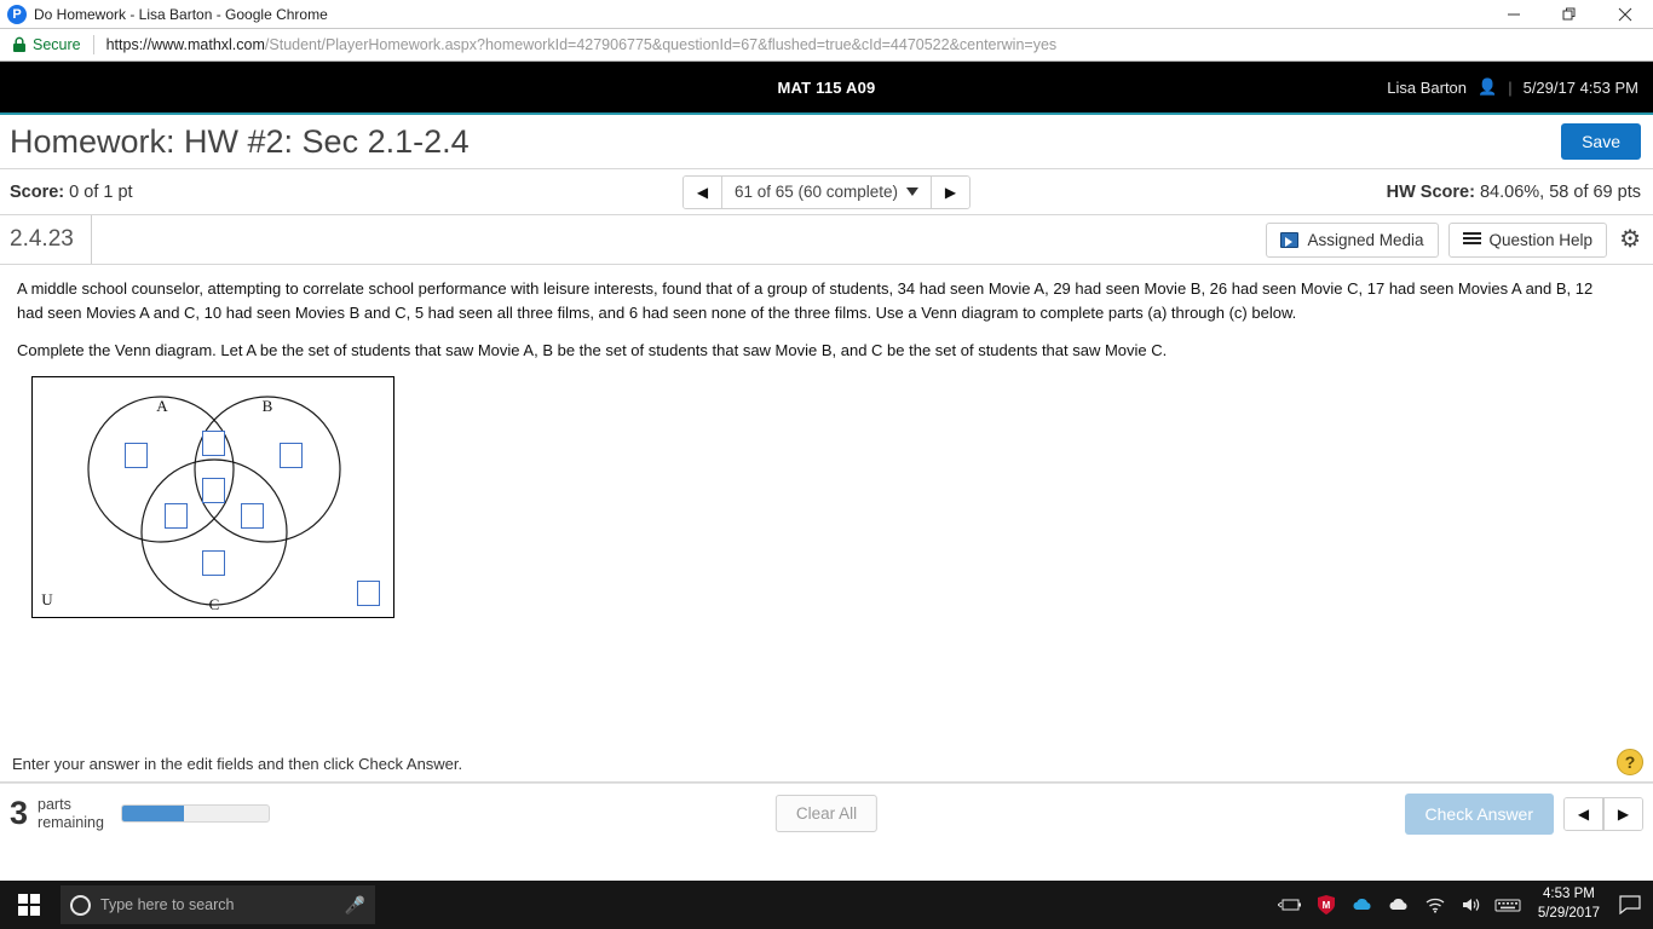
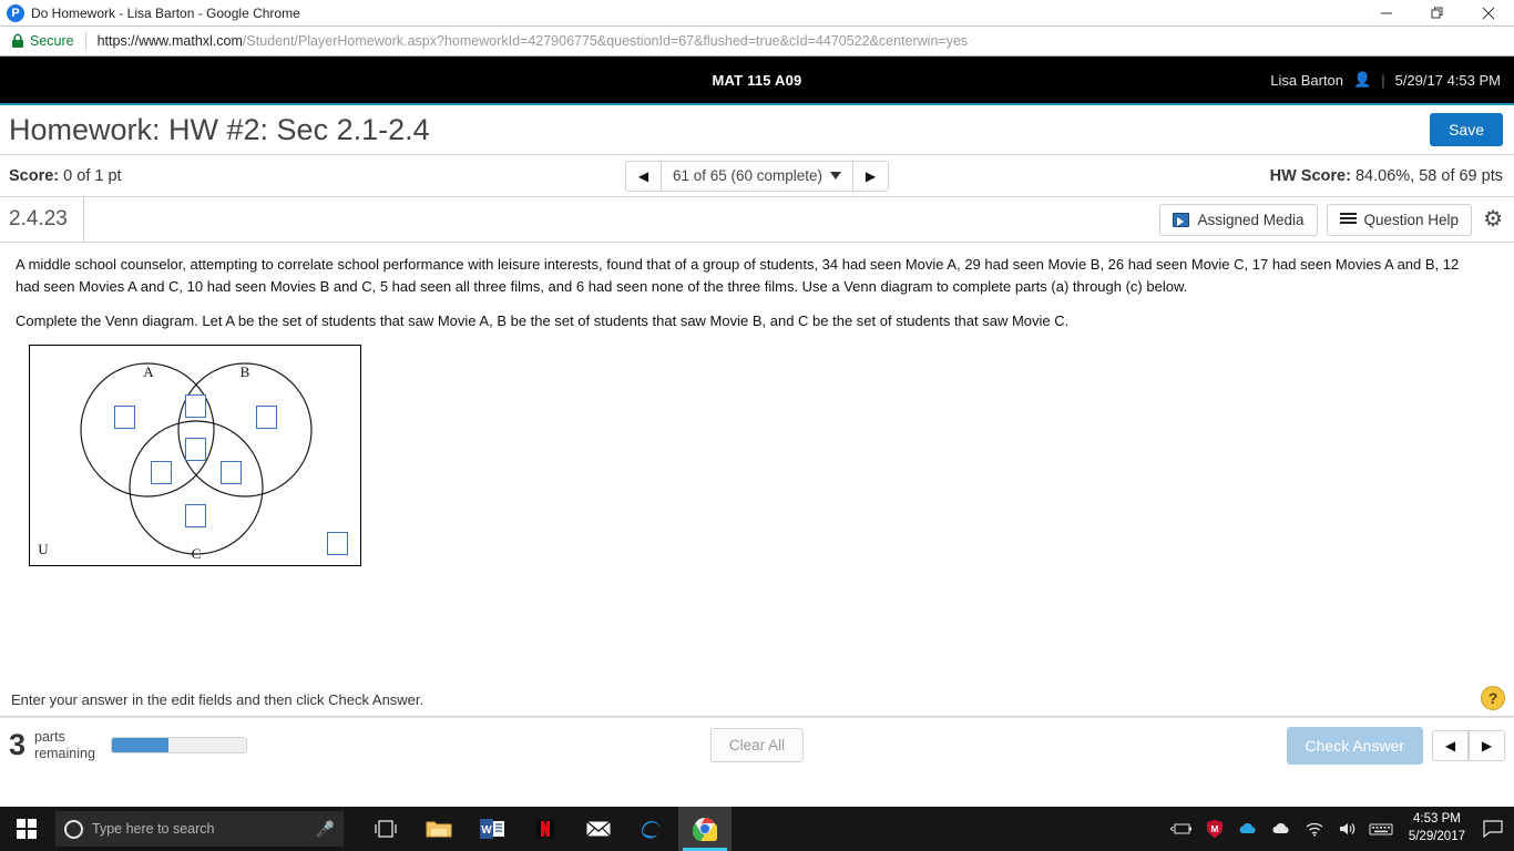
  P
  Do Homework - Lisa Barton - Google Chrome
  Secure
  https://www.mathxl.com/Student/PlayerHomework.aspx?homeworkId=427906775&questionId=67&flushed=true&cId=4470522&centerwin=yes
  MAT 115 A09
  Lisa Barton
  👤
  |
  5/29/17 4:53 PM
  Homework: HW #2: Sec 2.1-2.4
  Save
  Score: 0 of 1 pt
  ◀
  61 of 65 (60 complete)
  ▶
  HW Score: 84.06%, 58 of 69 pts
  2.4.23
  Assigned Media
  Question Help
  ⚙
  A middle school counselor, attempting to correlate school performance with leisure interests, found that of a group of students, 34 had seen Movie A, 29 had seen Movie B, 26 had seen Movie C, 17 had seen Movies A and B, 12 had seen Movies A and C, 10 had seen Movies B and C, 5 had seen all three films, and 6 had seen none of the three films. Use a Venn diagram to complete parts (a) through (c) below.
  Complete the Venn diagram. Let A be the set of students that saw Movie A, B be the set of students that saw Movie B, and C be the set of students that saw Movie C.
  A
  B
  C
  U
  Enter your answer in the edit fields and then click Check Answer.
  ?
  3
  parts
  remaining
  Clear All
  Check Answer
  ◀
  ▶
  Type here to search
  🎤
+ W
  M
  4:53 PM
  5/29/2017
